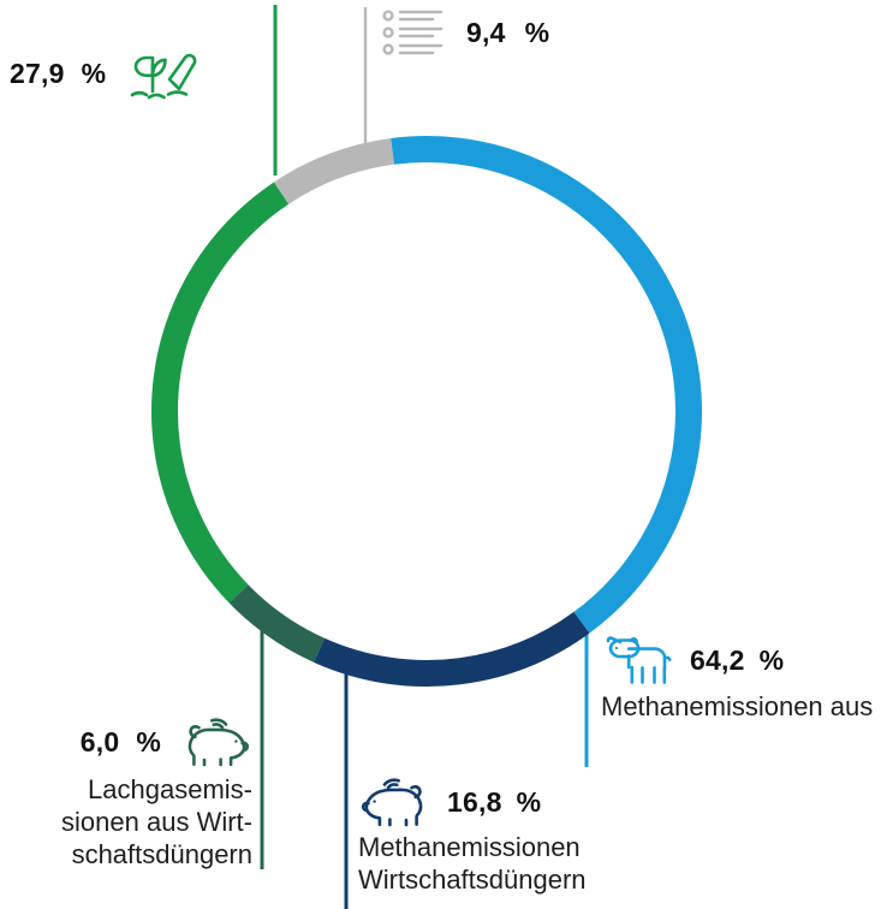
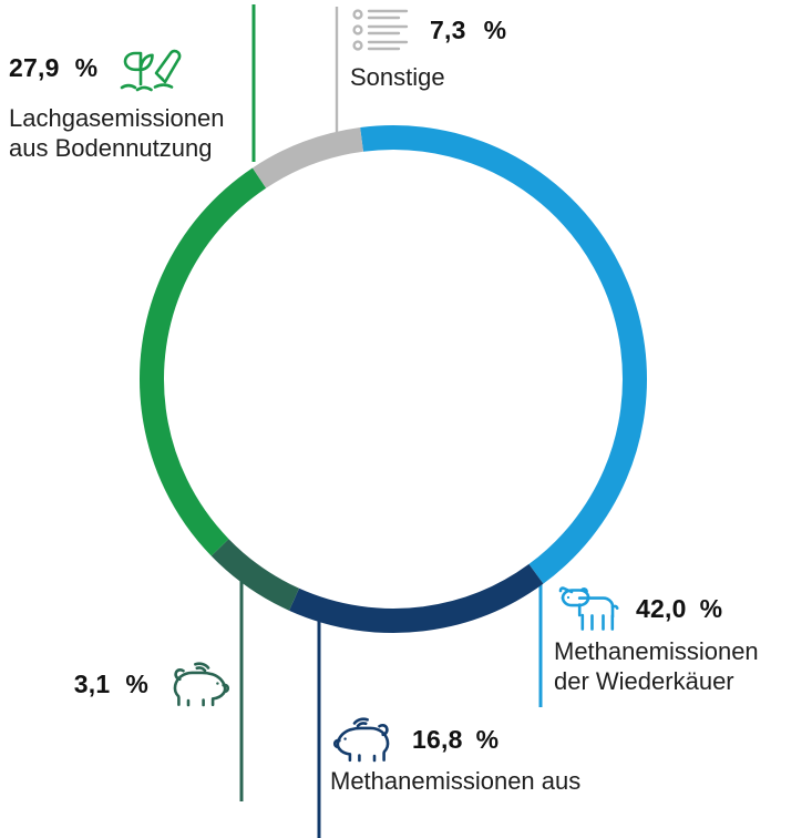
  27,9
  %
+ Lachgasemissionen
+ aus Bodennutzung
- 9,4
+ 7,3
  %
+ Sonstige
- 64,2
+ 42,0
  %
- Methanemissionen aus
+ Methanemissionen
+ der Wiederkäuer
  16,8
  %
- Methanemissionen
+ Methanemissionen aus
- Wirtschaftsdüngern
- 6,0
+ 3,1
  %
- Lachgasemis-
- sionen aus Wirt-
- schaftsdüngern
